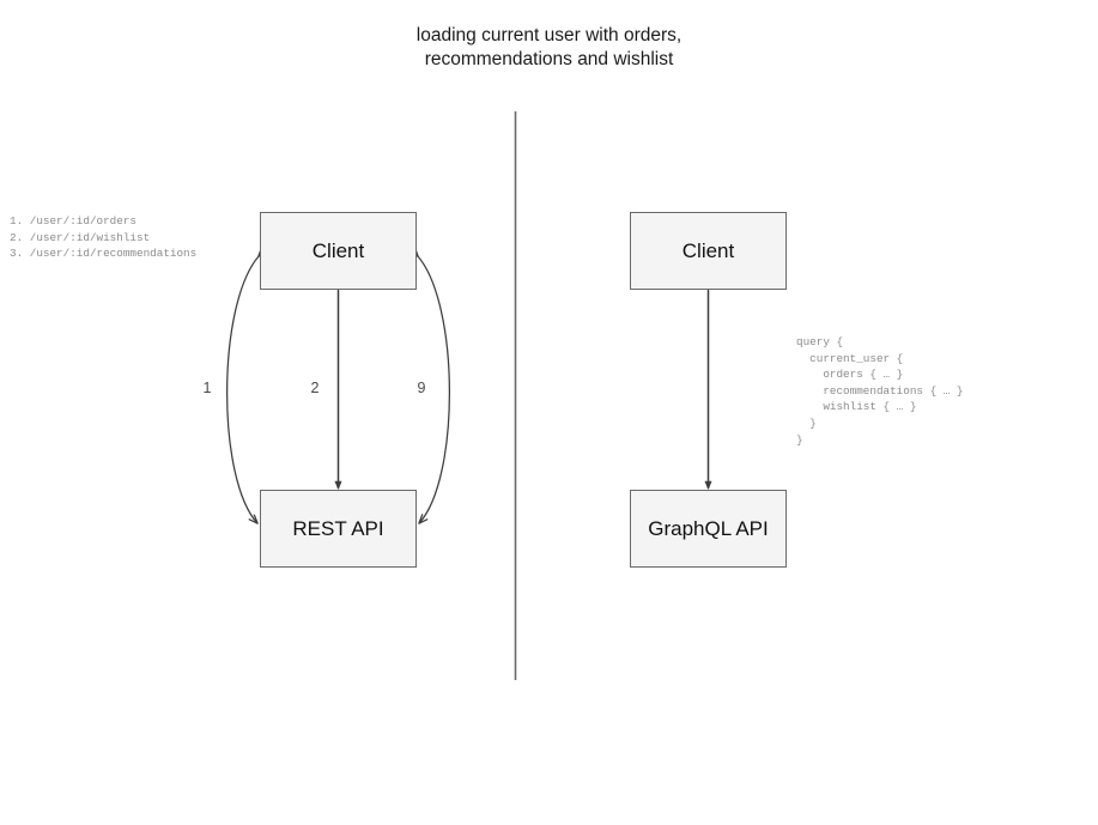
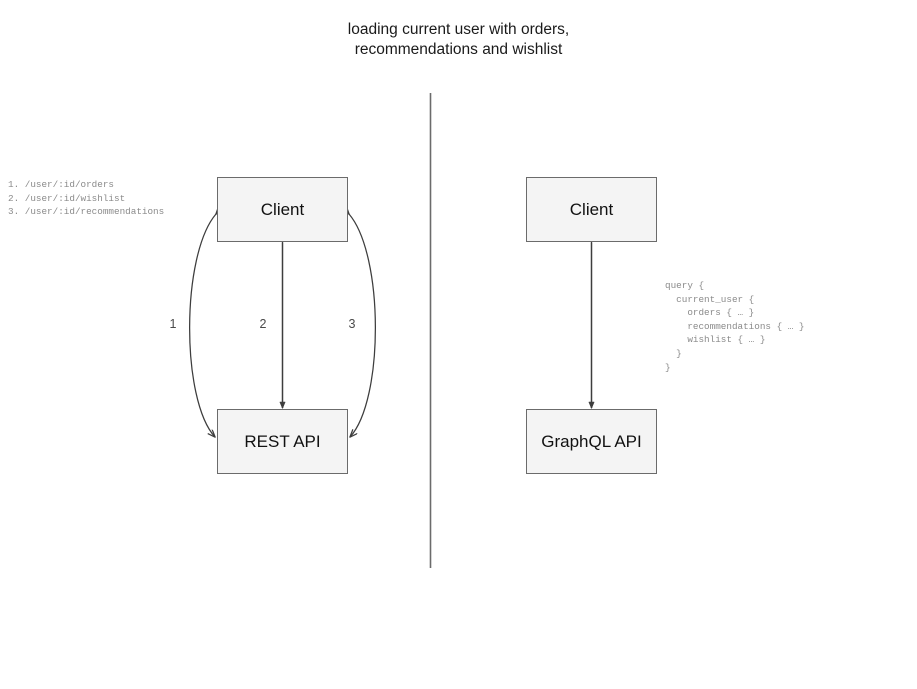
  loading current user with orders,
  recommendations and wishlist
  Client
  REST API
  1
  2
- 9
+ 3
  1. /user/:id/orders
  2. /user/:id/wishlist
  3. /user/:id/recommendations
  Client
  GraphQL API
  query {
  current_user {
  orders { … }
  recommendations { … }
  wishlist { … }
  }
  }
